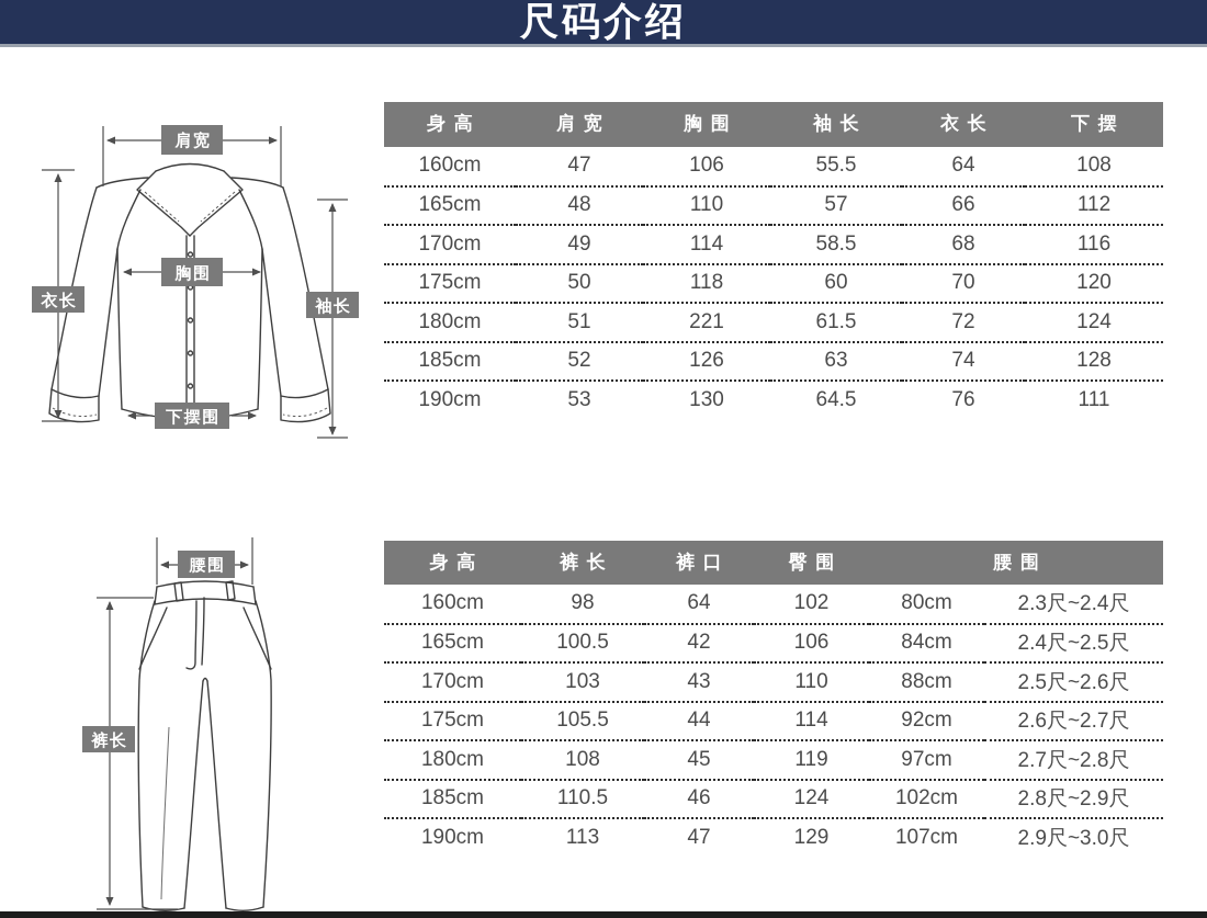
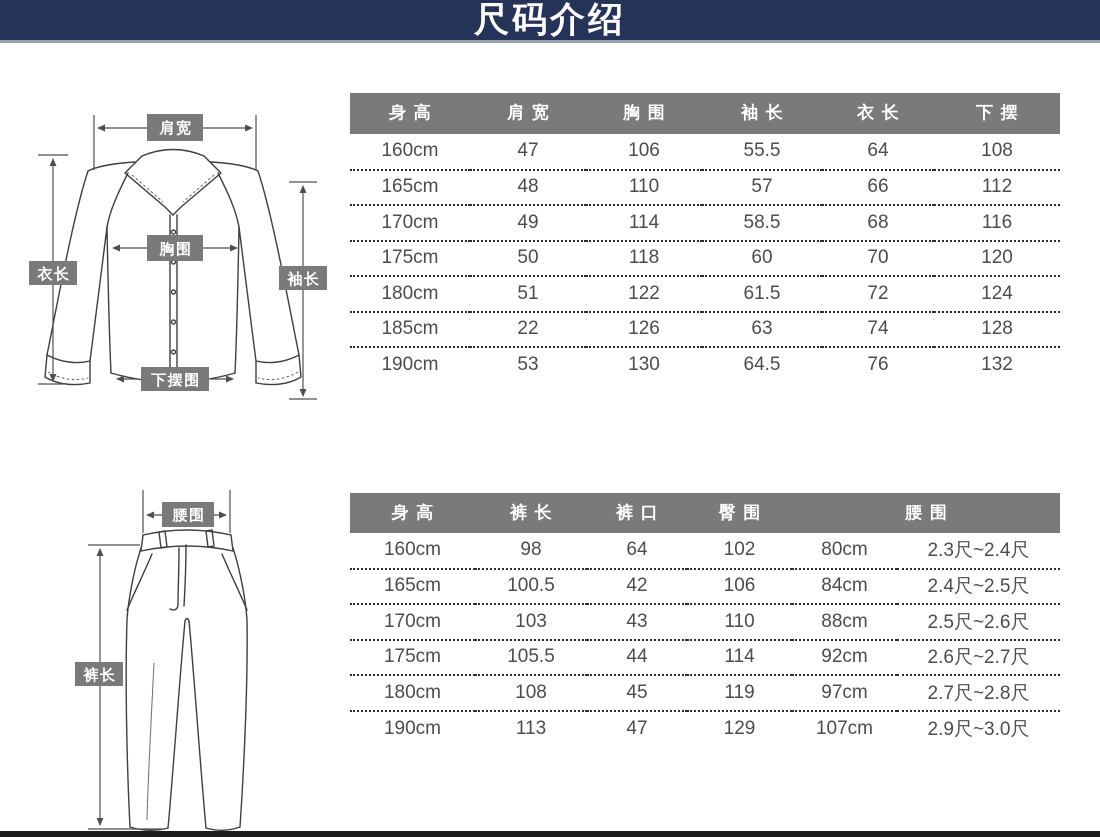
  尺码介绍
  肩宽
  胸围
  衣长
  袖长
  下摆围
  腰围
  裤长
  身高	肩宽	胸围	袖长	衣长	下摆
  160cm	47	106	55.5	64	108
  165cm	48	110	57	66	112
  170cm	49	114	58.5	68	116
  175cm	50	118	60	70	120
- 180cm	51	221	61.5	72	124
+ 180cm	51	122	61.5	72	124
- 185cm	52	126	63	74	128
+ 185cm	22	126	63	74	128
- 190cm	53	130	64.5	76	111
+ 190cm	53	130	64.5	76	132
  身高	裤长	裤口	臀围	腰围
  160cm	98	64	102	80cm	2.3尺~2.4尺
  165cm	100.5	42	106	84cm	2.4尺~2.5尺
  170cm	103	43	110	88cm	2.5尺~2.6尺
  175cm	105.5	44	114	92cm	2.6尺~2.7尺
  180cm	108	45	119	97cm	2.7尺~2.8尺
- 185cm	110.5	46	124	102cm	2.8尺~2.9尺
  190cm	113	47	129	107cm	2.9尺~3.0尺
